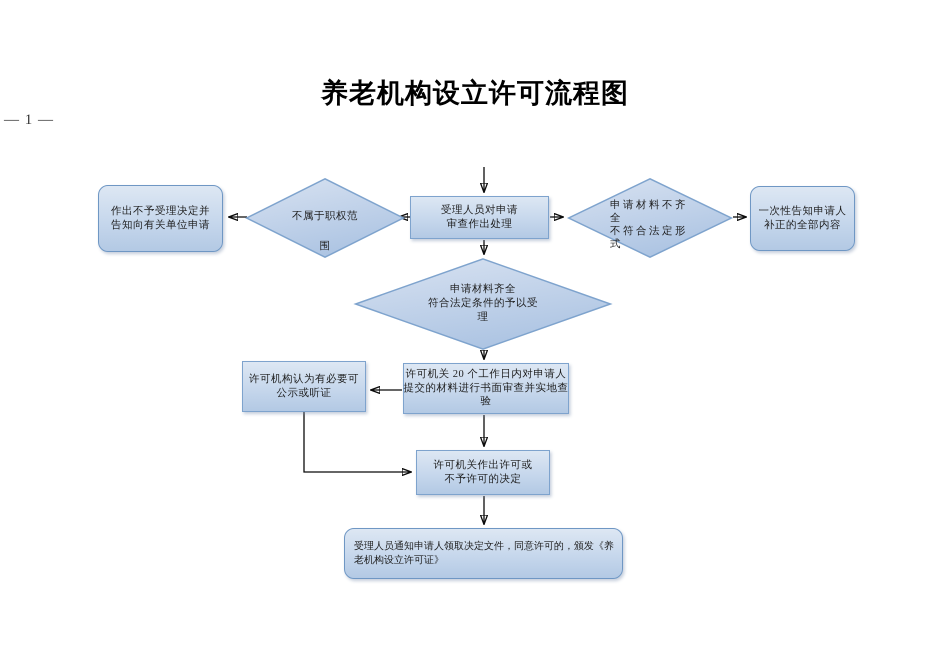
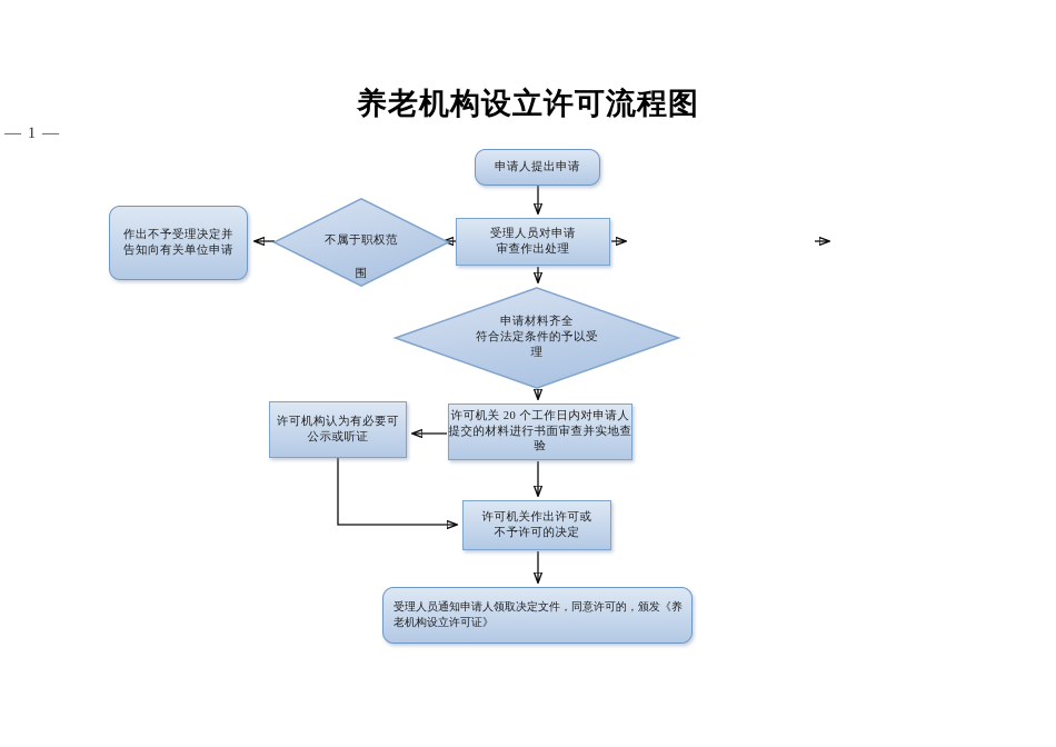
  养老机构设立许可流程图
  — 1 —
+ 申请人提出申请
  受理人员对申请
  审查作出处理
  不属于职权范
  围
  作出不予受理决定并
  告知向有关单位申请
- 申请材料不齐
- 全
- 不符合法定形
- 式
- 一次性告知申请人
- 补正的全部内容
  申请材料齐全
  符合法定条件的予以受
  理
  许可机构认为有必要可
  公示或听证
  许可机关 20 个工作日内对申请人
  提交的材料进行书面审查并实地查
  验
  许可机关作出许可或
  不予许可的决定
  受理人员通知申请人领取决定文件，同意许可的，颁发《养
  老机构设立许可证》
